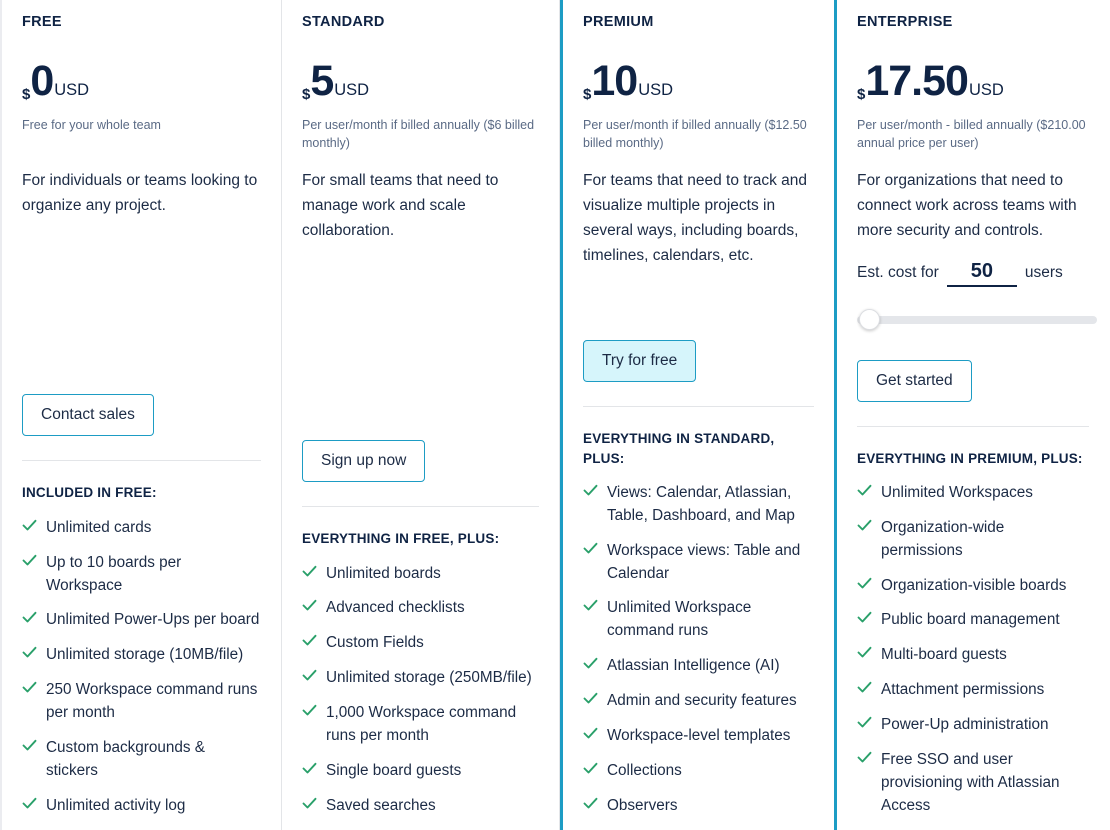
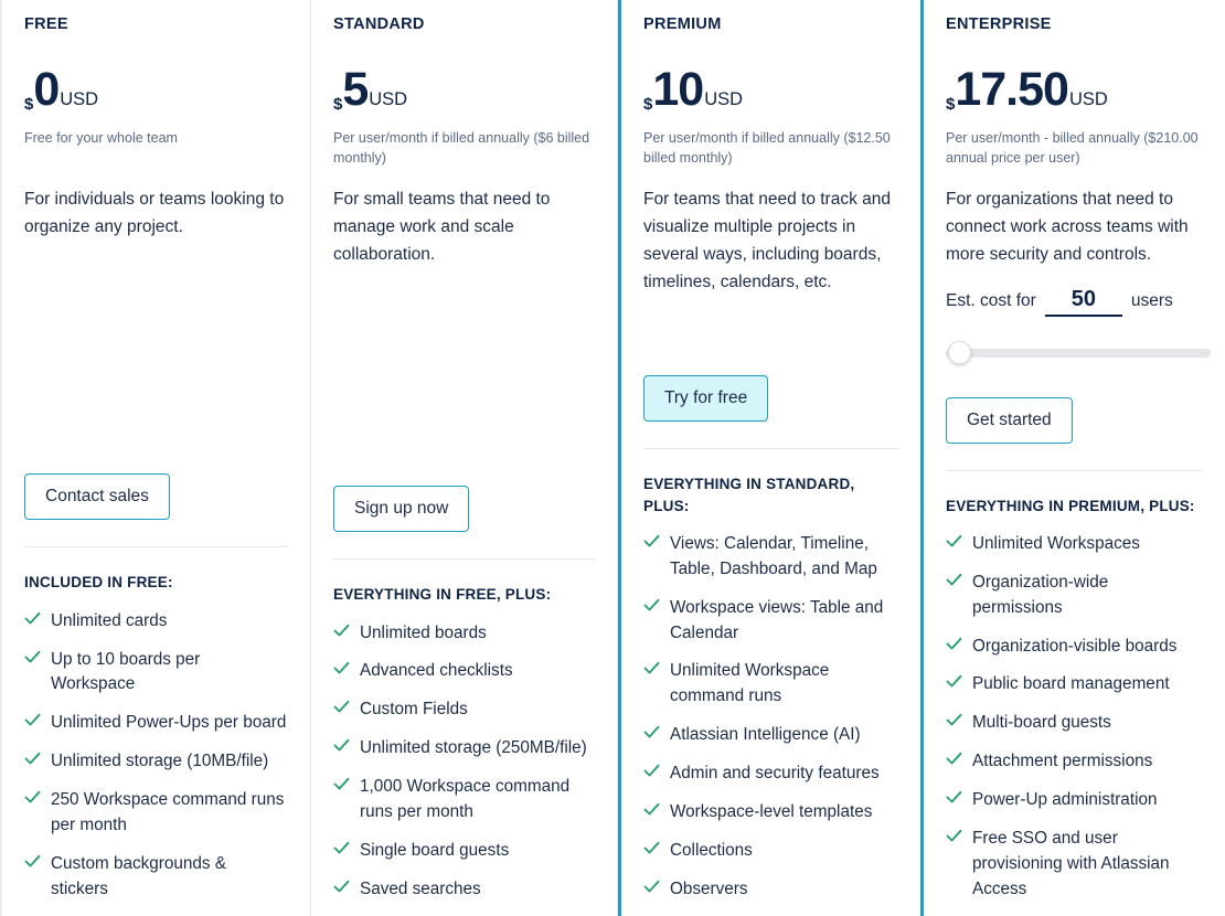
  FREE
  $
  0
  USD
  Free for your whole team
  For individuals or teams looking to organize any project.
  Contact sales
  INCLUDED IN FREE:
  Unlimited cards
  Up to 10 boards per Workspace
  Unlimited Power-Ups per board
  Unlimited storage (10MB/file)
  250 Workspace command runs per month
  Custom backgrounds & stickers
- Unlimited activity log
  STANDARD
  $
  5
  USD
  Per user/month if billed annually ($6 billed monthly)
  For small teams that need to manage work and scale collaboration.
  Sign up now
  EVERYTHING IN FREE, PLUS:
  Unlimited boards
  Advanced checklists
  Custom Fields
  Unlimited storage (250MB/file)
  1,000 Workspace command runs per month
  Single board guests
  Saved searches
  PREMIUM
  $
  10
  USD
  Per user/month if billed annually ($12.50 billed monthly)
  For teams that need to track and visualize multiple projects in several ways, including boards, timelines, calendars, etc.
  Try for free
  EVERYTHING IN STANDARD, PLUS:
- Views: Calendar, Atlassian, Table, Dashboard, and Map
+ Views: Calendar, Timeline, Table, Dashboard, and Map
  Workspace views: Table and Calendar
  Unlimited Workspace command runs
  Atlassian Intelligence (AI)
  Admin and security features
  Workspace-level templates
  Collections
  Observers
  ENTERPRISE
  $
  17.50
  USD
  Per user/month - billed annually ($210.00 annual price per user)
  For organizations that need to connect work across teams with more security and controls.
  Est. cost for
  50
  users
  Get started
  EVERYTHING IN PREMIUM, PLUS:
  Unlimited Workspaces
  Organization-wide permissions
  Organization-visible boards
  Public board management
  Multi-board guests
  Attachment permissions
  Power-Up administration
  Free SSO and user provisioning with Atlassian Access
